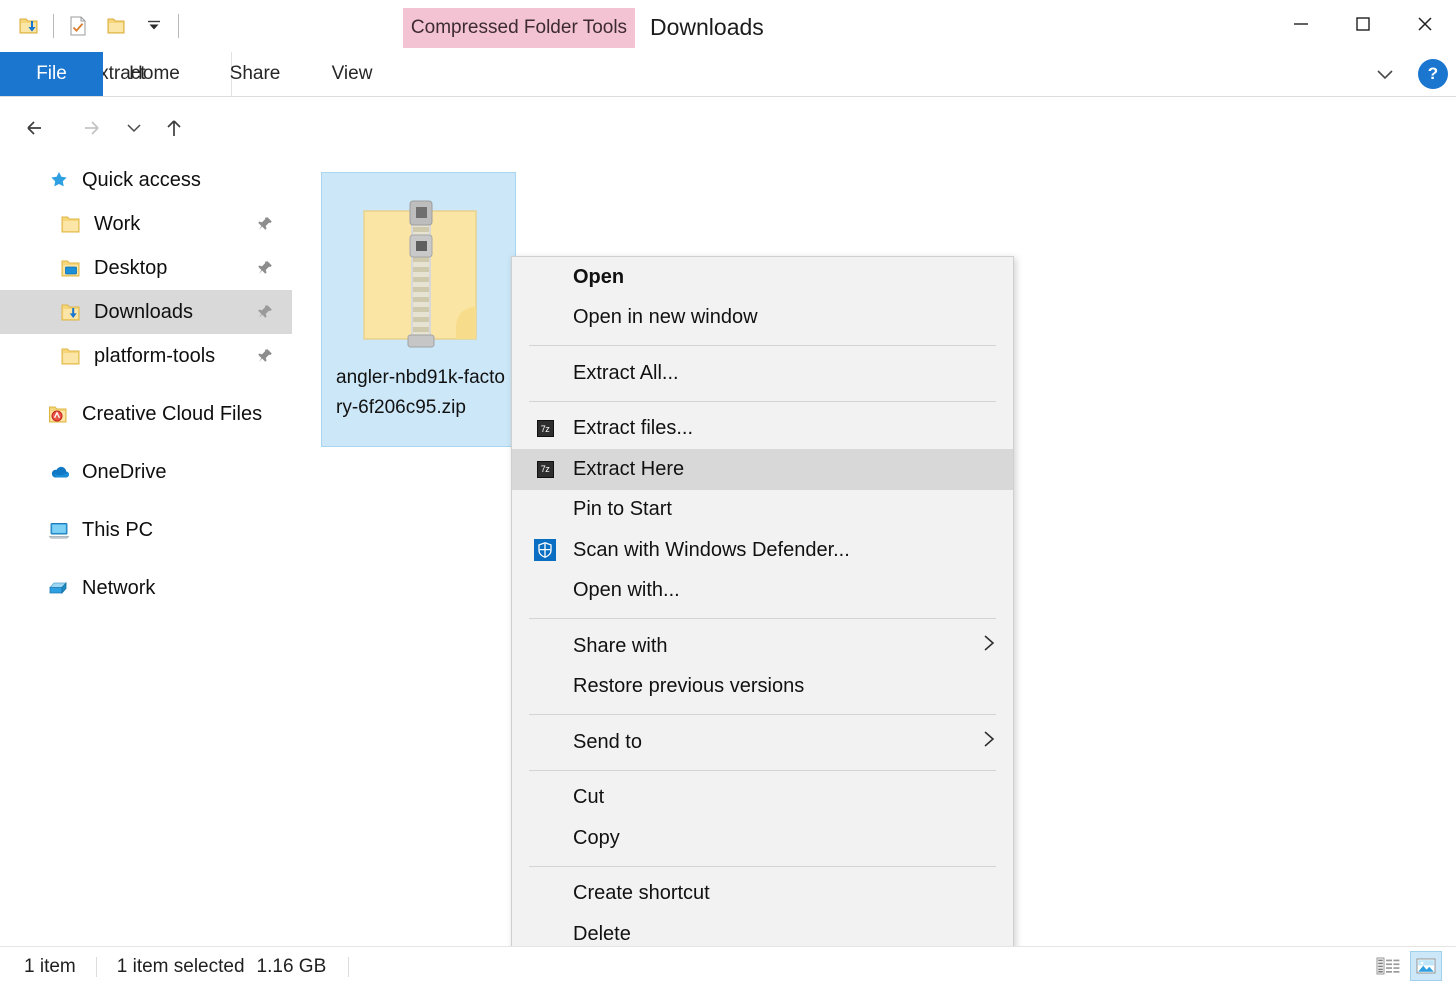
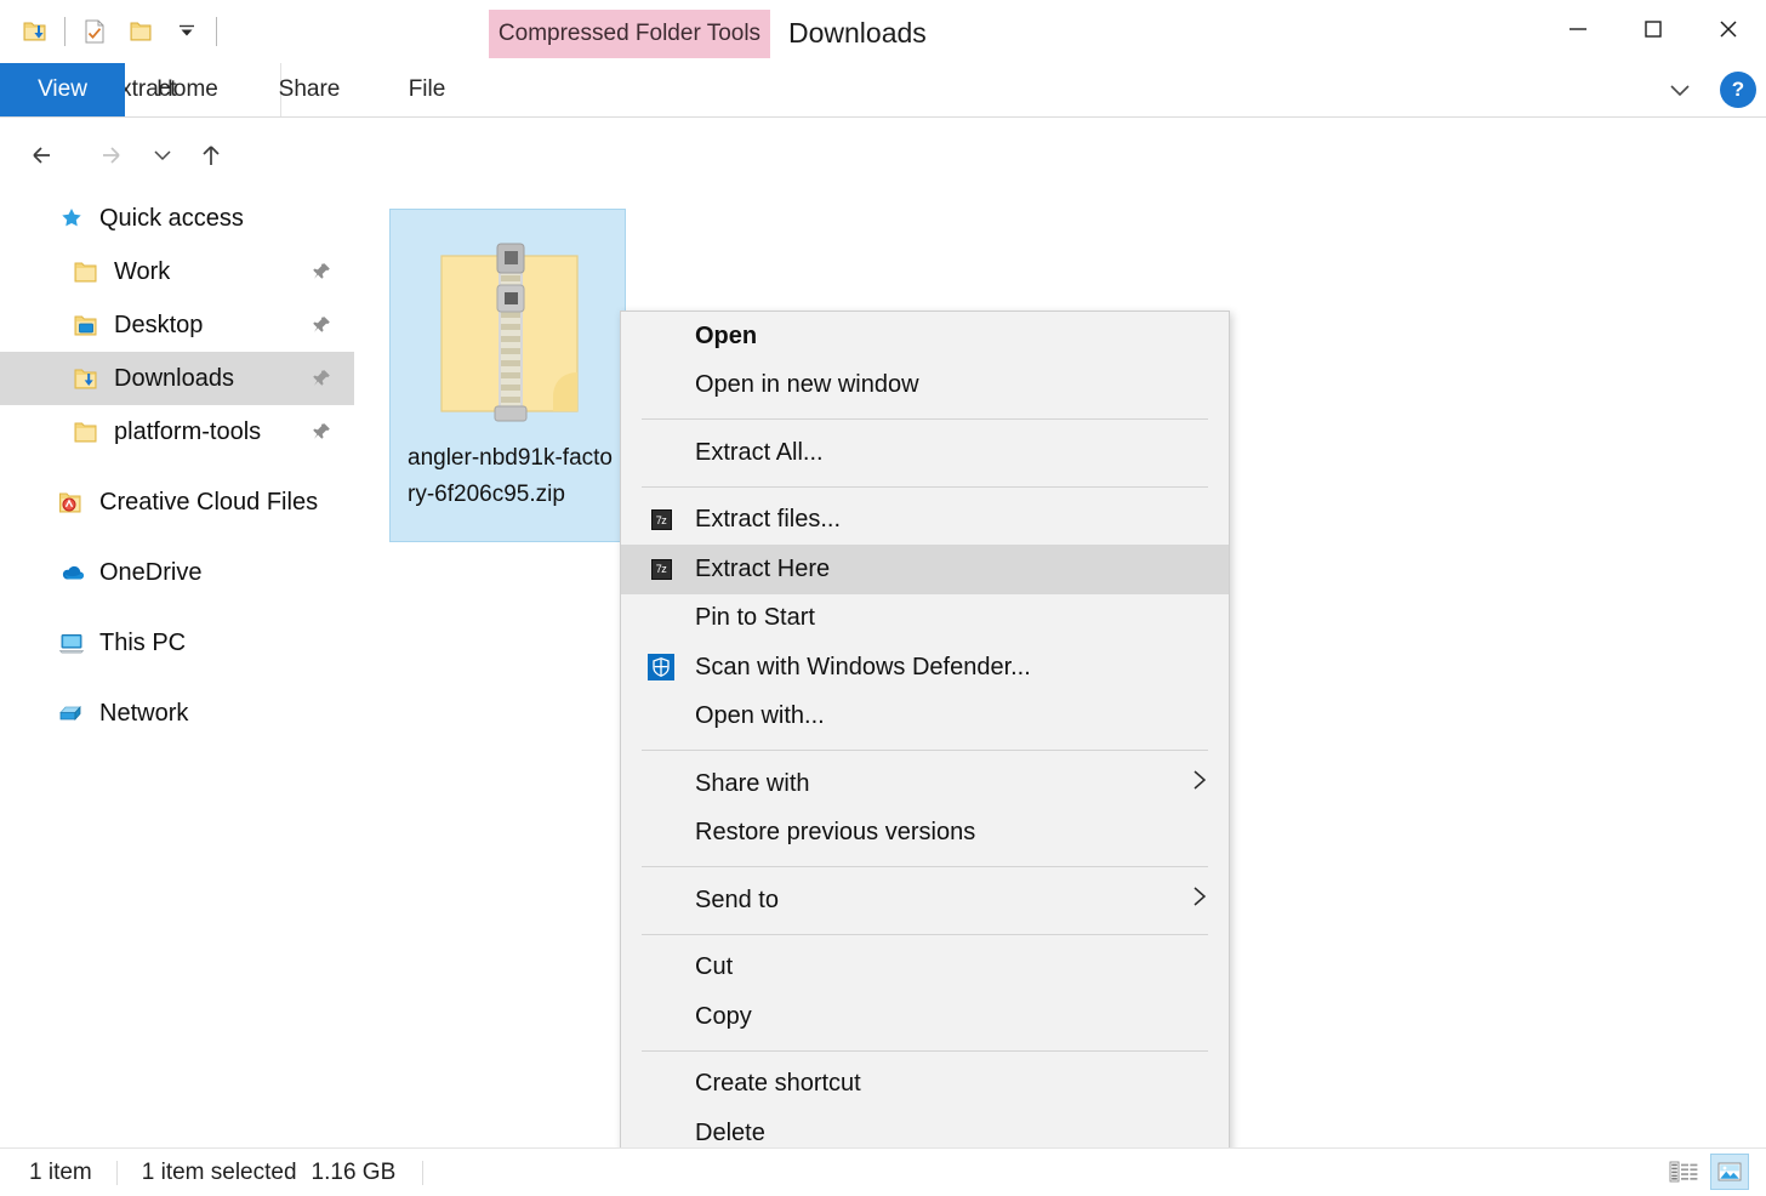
  Compressed Folder Tools
  Downloads
- File
+ View
  Home
  Share
- View
+ File
  xtract
  ?
  Quick access
  Work
  Desktop
  Downloads
  platform-tools
  Creative Cloud Files
  OneDrive
  This PC
  Network
  angler-nbd91k-factory-6f206c95.zip
  Open
  Open in new window
  Extract All...
  7z
  Extract files...
  7z
  Extract Here
  Pin to Start
  Scan with Windows Defender...
  Open with...
  Share with
  Restore previous versions
  Send to
  Cut
  Copy
  Create shortcut
  Delete
  1 item
  1 item selected
  1.16 GB
